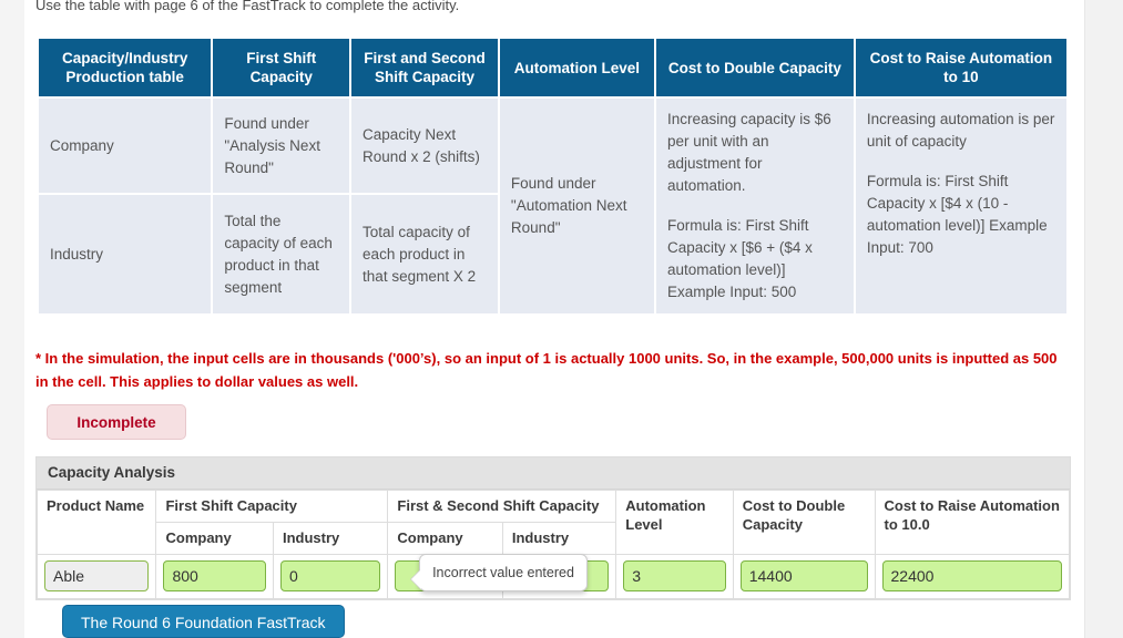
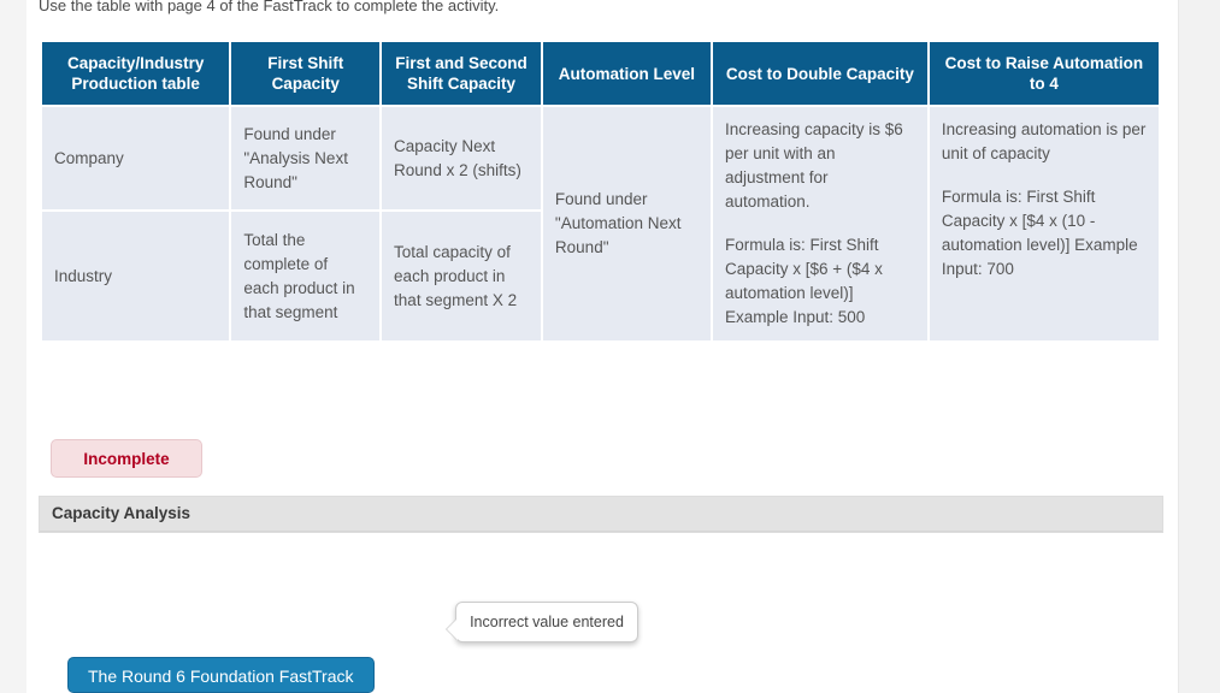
- Use the table with page 6 of the FastTrack to complete the activity.
+ Use the table with page 4 of the FastTrack to complete the activity.
- Capacity/Industry Production table	First Shift Capacity	First and Second Shift Capacity	Automation Level	Cost to Double Capacity	Cost to Raise Automation to 10
+ Capacity/Industry Production table	First Shift Capacity	First and Second Shift Capacity	Automation Level	Cost to Double Capacity	Cost to Raise Automation to 4
  Company	Found under "Analysis Next Round"	Capacity Next Round x 2 (shifts)	Found under "Automation Next Round"	Increasing capacity is $6 per unit with an adjustment for automation. Formula is: First Shift Capacity x [$6 + ($4 x automation level)] Example Input: 500	Increasing automation is per unit of capacity Formula is: First Shift Capacity x [$4 x (10 - automation level)] Example Input: 700
- Industry	Total the capacity of each product in that segment	Total capacity of each product in that segment X 2
+ Industry	Total the complete of each product in that segment	Total capacity of each product in that segment X 2
- * In the simulation, the input cells are in thousands ('000’s), so an input of 1 is actually 1000 units. So, in the example, 500,000 units is inputted as 500 in the cell. This applies to dollar values as well.
  Incomplete
  Capacity Analysis
- Product Name	First Shift Capacity	First & Second Shift Capacity	Automation Level	Cost to Double Capacity	Cost to Raise Automation to 10.0
- Company	Industry	Company	Industry
- Able	800	0			3	14400	22400
  Incorrect value entered
  The Round 6 Foundation FastTrack
